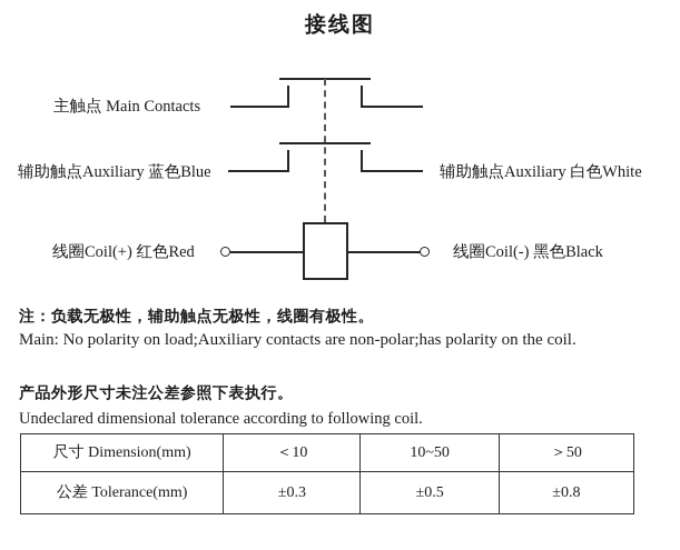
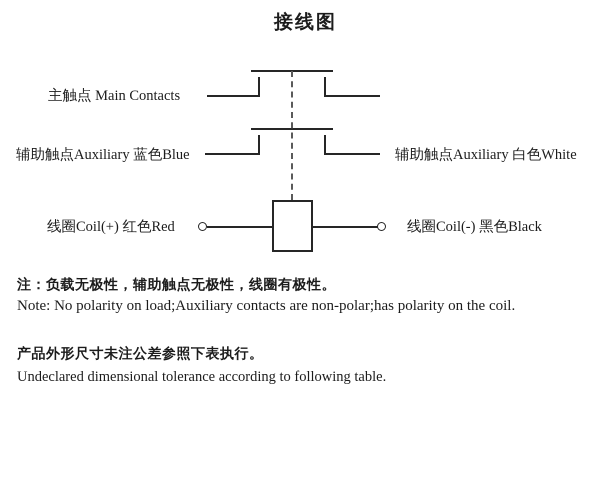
  接线图
  主触点 Main Contacts
  辅助触点Auxiliary 蓝色Blue
  辅助触点Auxiliary 白色White
  线圈Coil(+) 红色Red
  线圈Coil(-) 黑色Black
  注：负载无极性，辅助触点无极性，线圈有极性。
- Main: No polarity on load;Auxiliary contacts are non-polar;has polarity on the coil.
+ Note: No polarity on load;Auxiliary contacts are non-polar;has polarity on the coil.
  产品外形尺寸未注公差参照下表执行。
- Undeclared dimensional tolerance according to following coil.
+ Undeclared dimensional tolerance according to following table.
- 尺寸 Dimension(mm)	＜10	10~50	＞50
- 公差 Tolerance(mm)	±0.3	±0.5	±0.8
